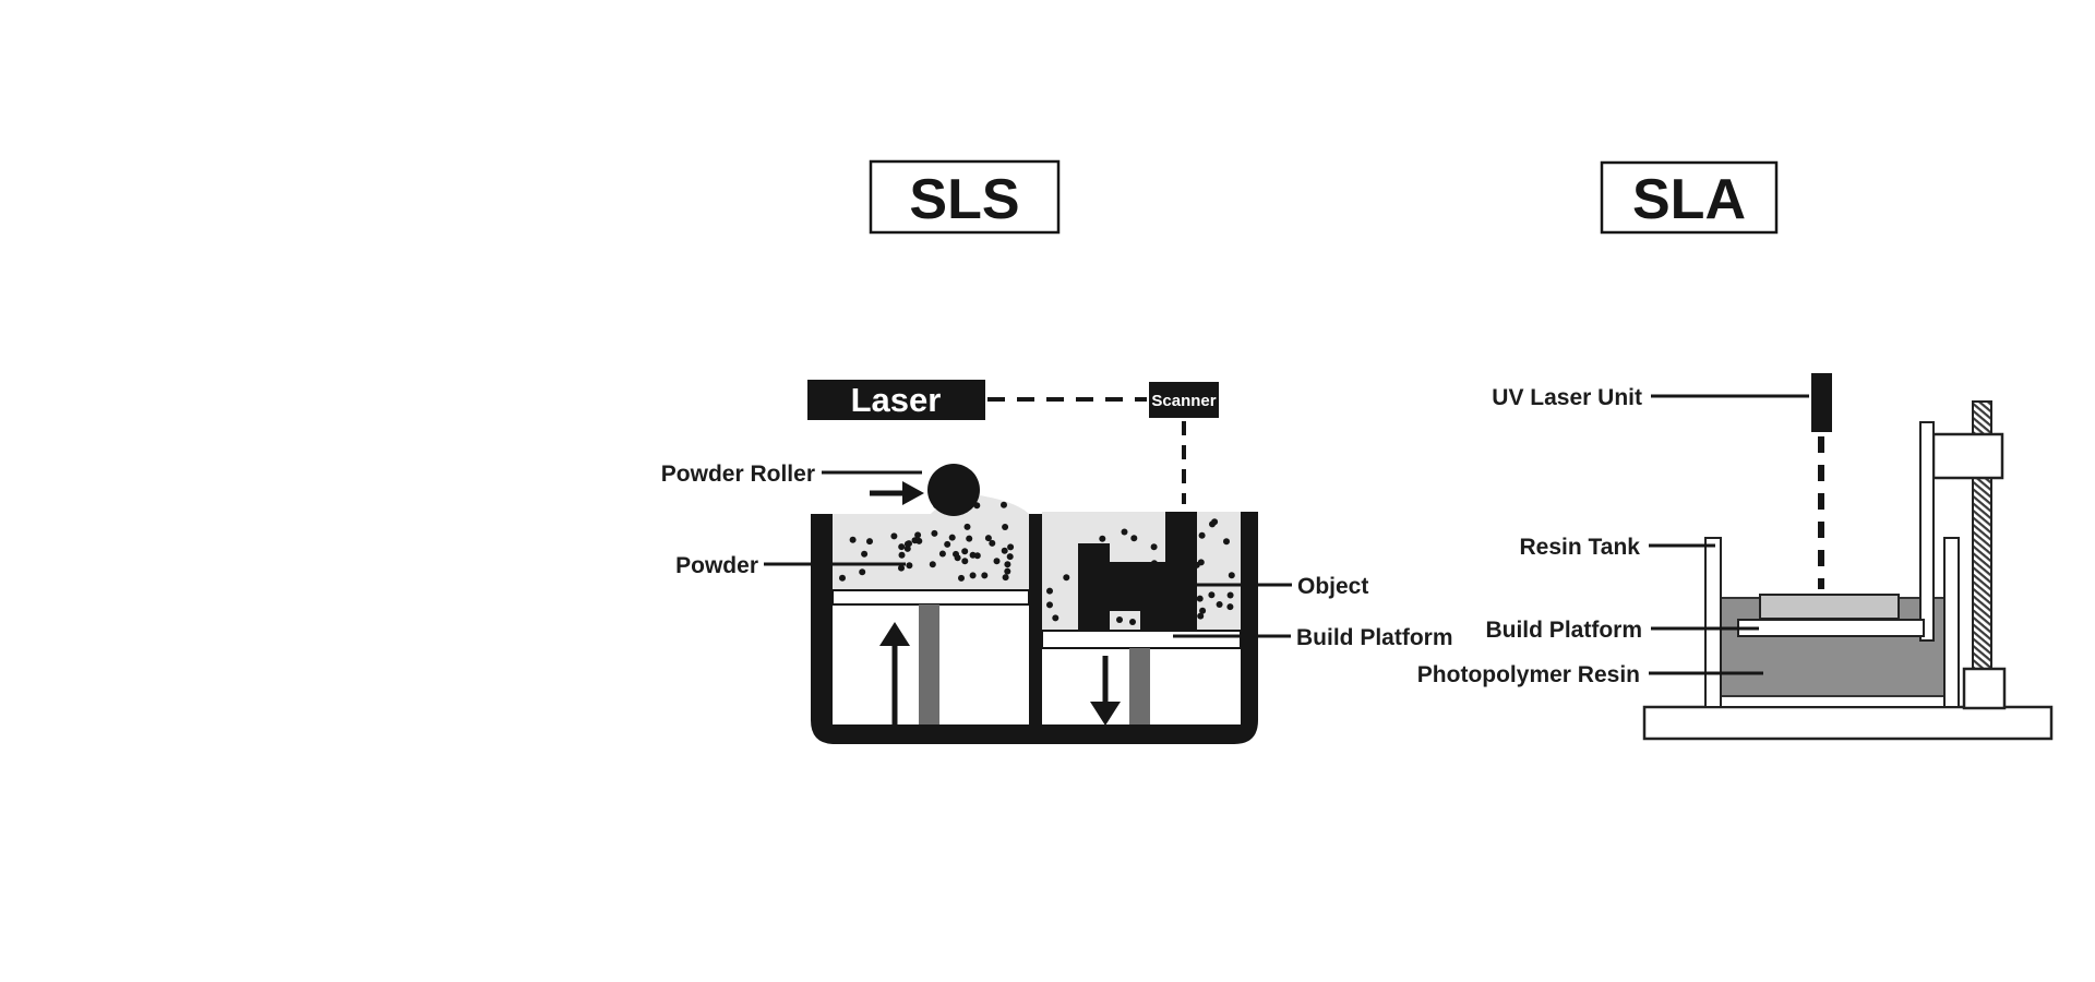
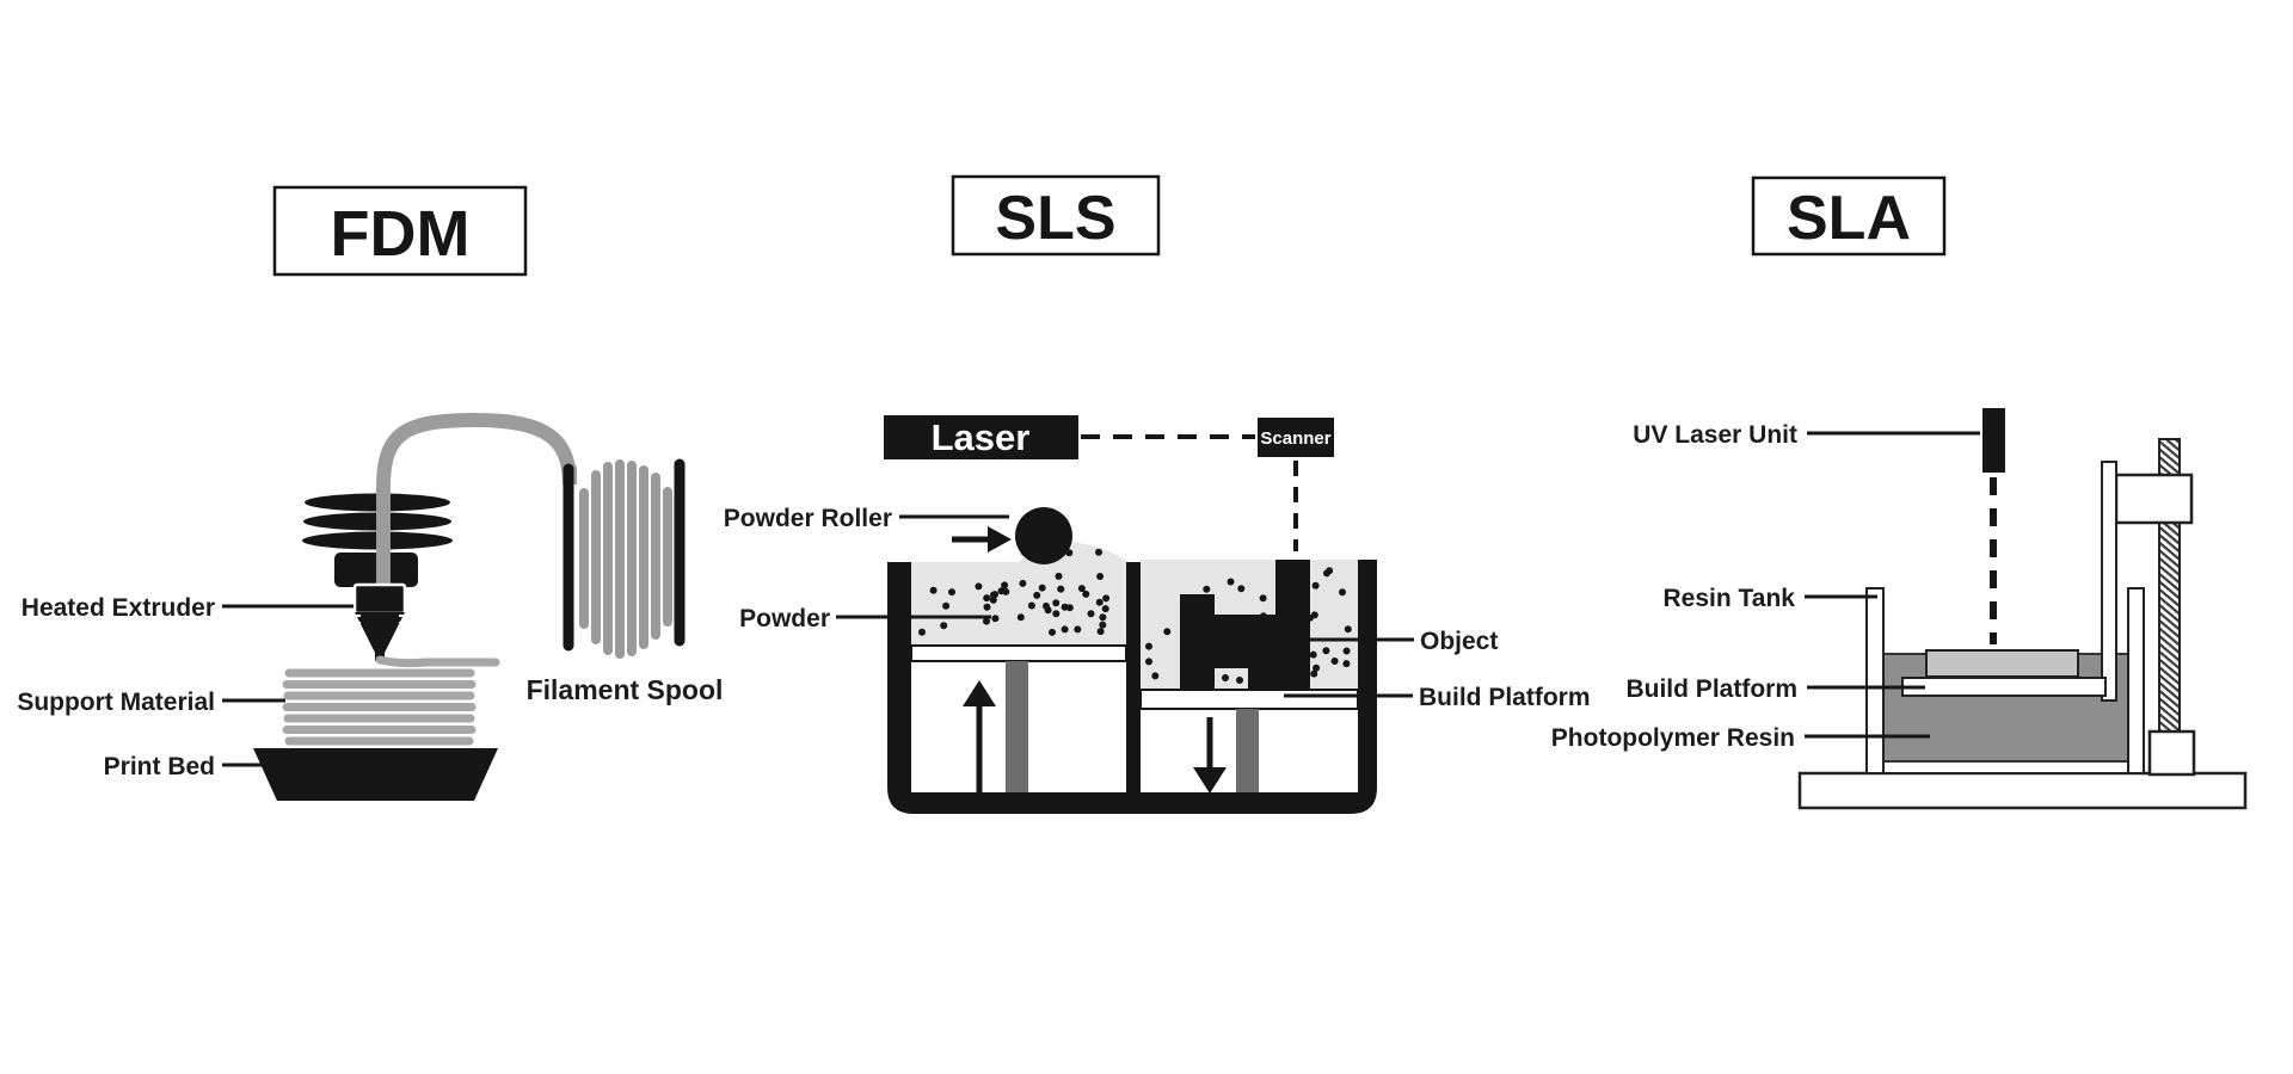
+ FDM
+ Heated Extruder
+ Support Material
+ Print Bed
+ Filament Spool
  SLS
  Laser
  Scanner
  Powder Roller
  Powder
  Object
  Build Platform
  SLA
  UV Laser Unit
  Resin Tank
  Build Platform
  Photopolymer Resin
